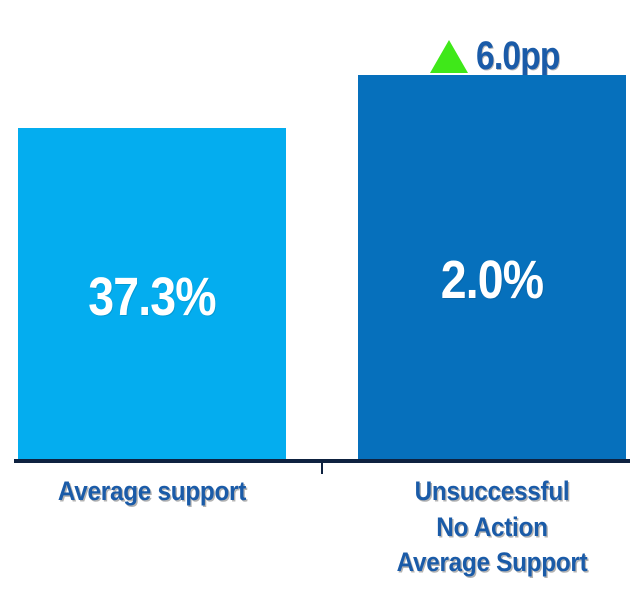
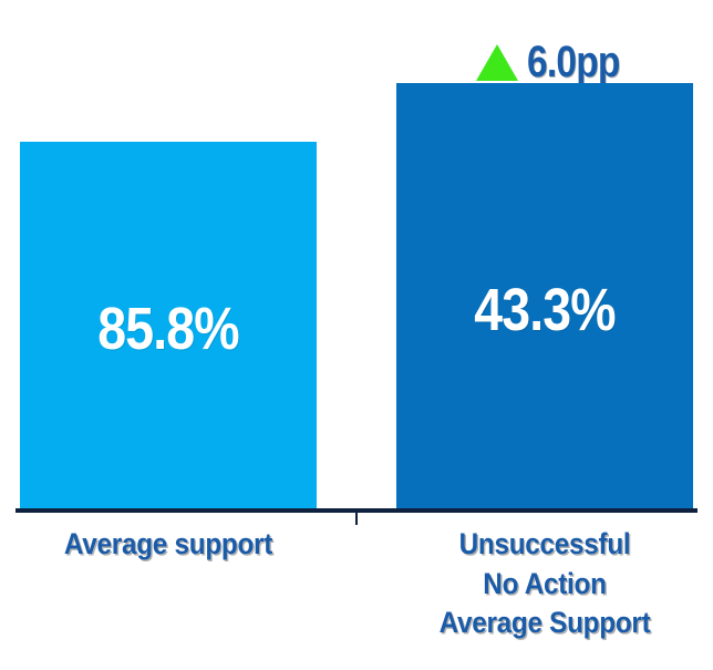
  6.0pp
- 37.3%
+ 85.8%
- 2.0%
+ 43.3%
  Average support
  Unsuccessful
  No Action
  Average Support
